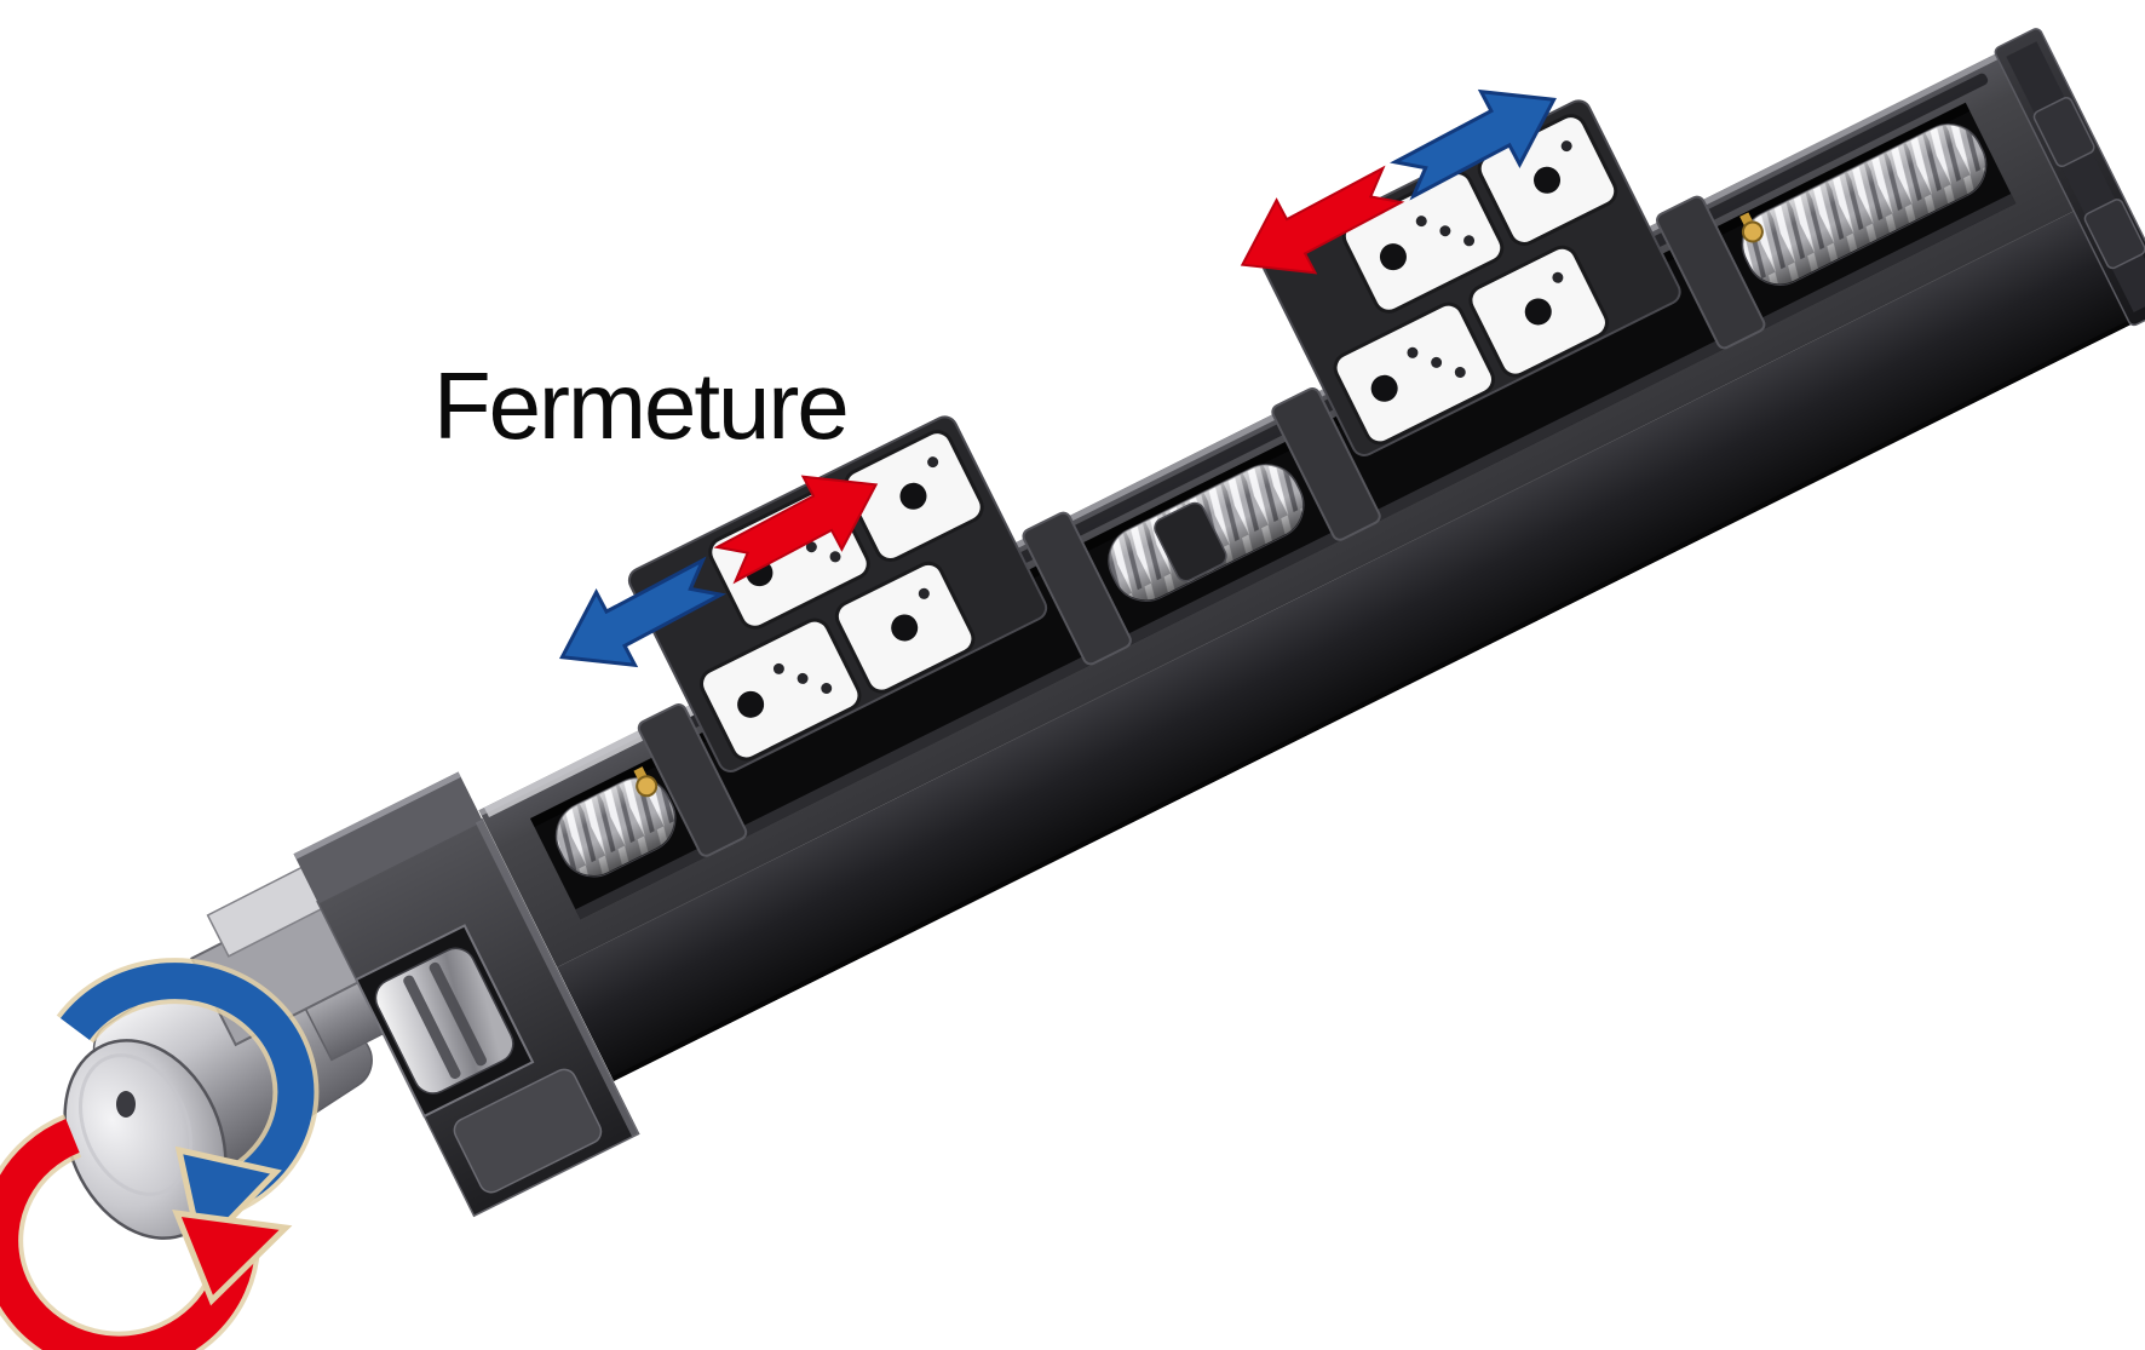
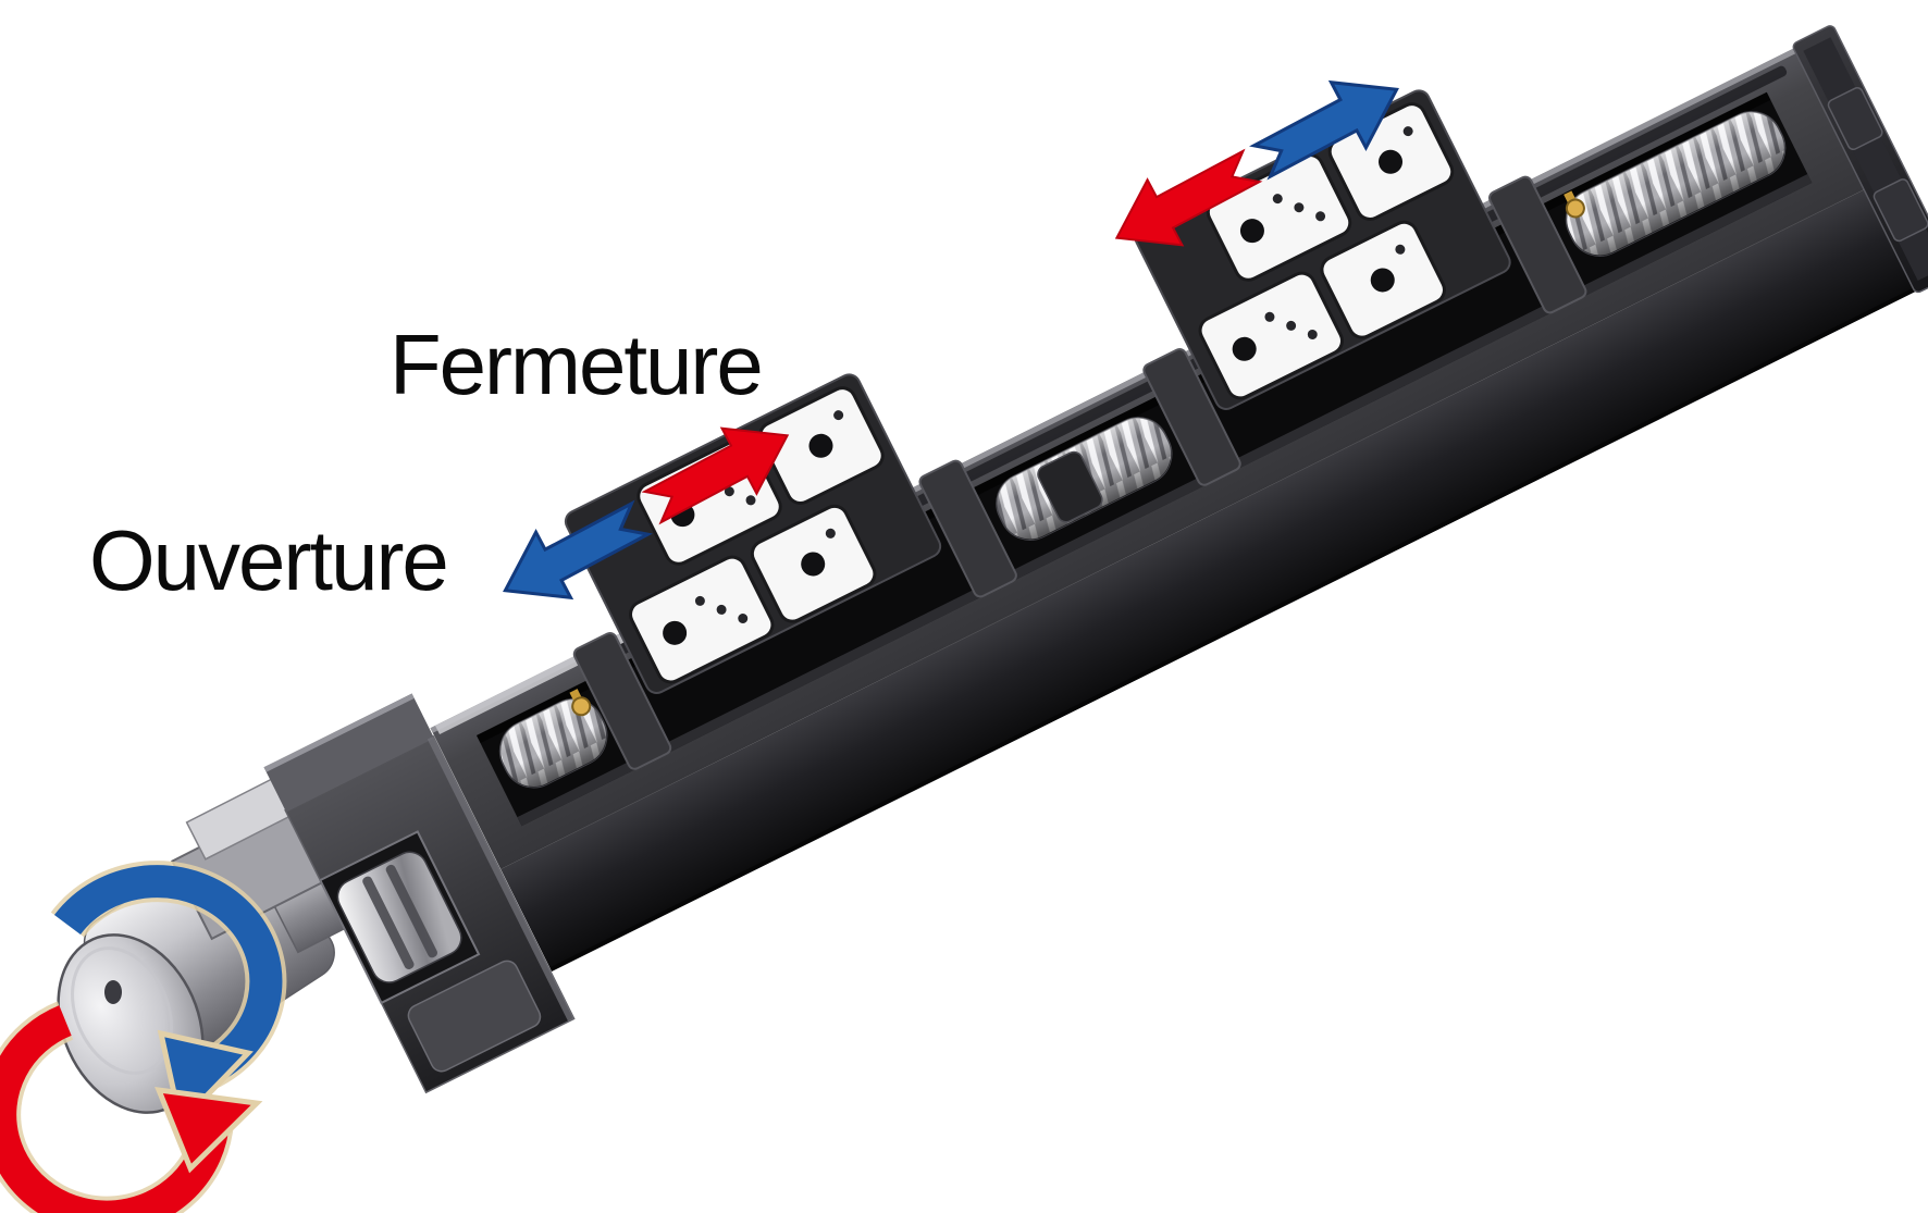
  Fermeture
+ Ouverture
